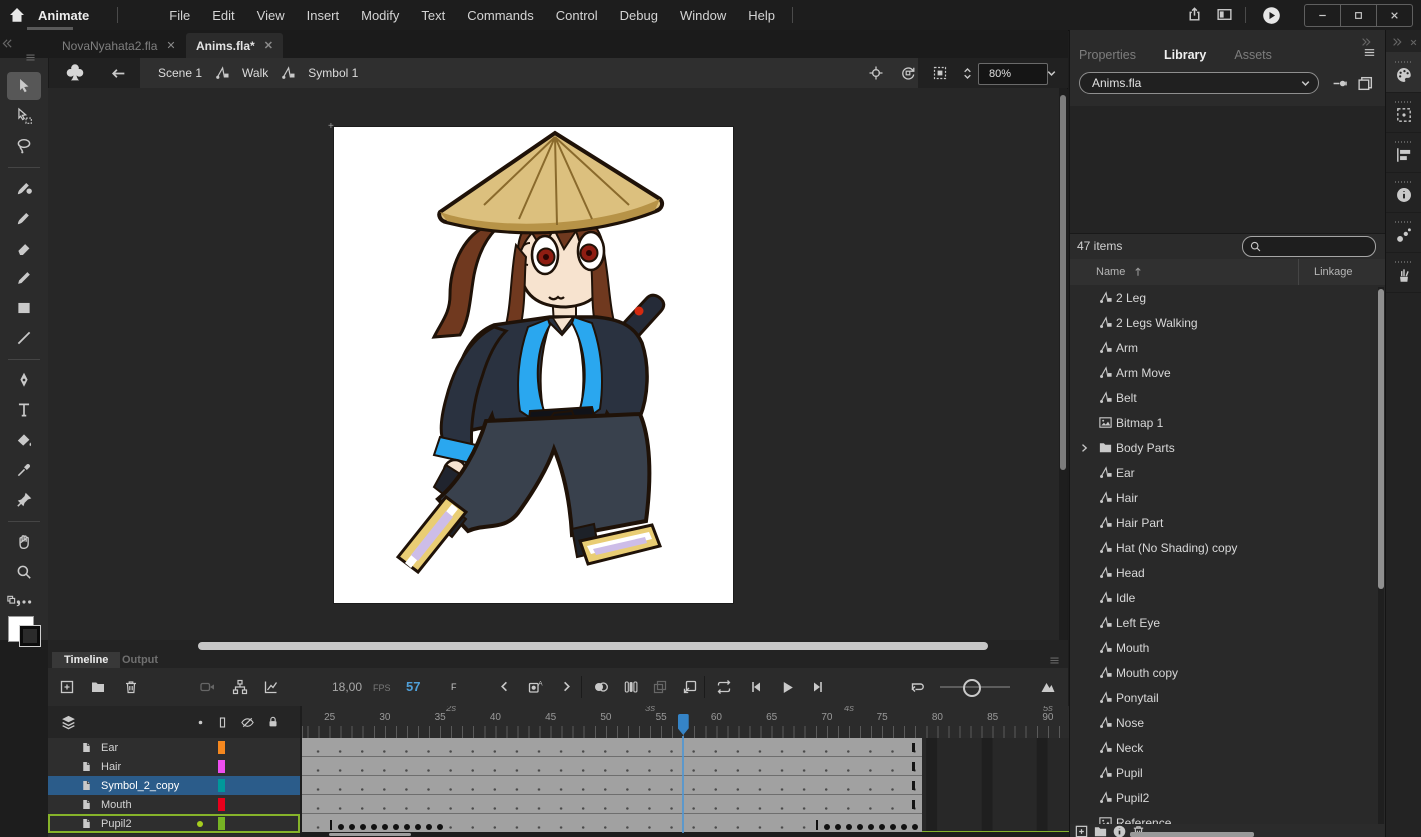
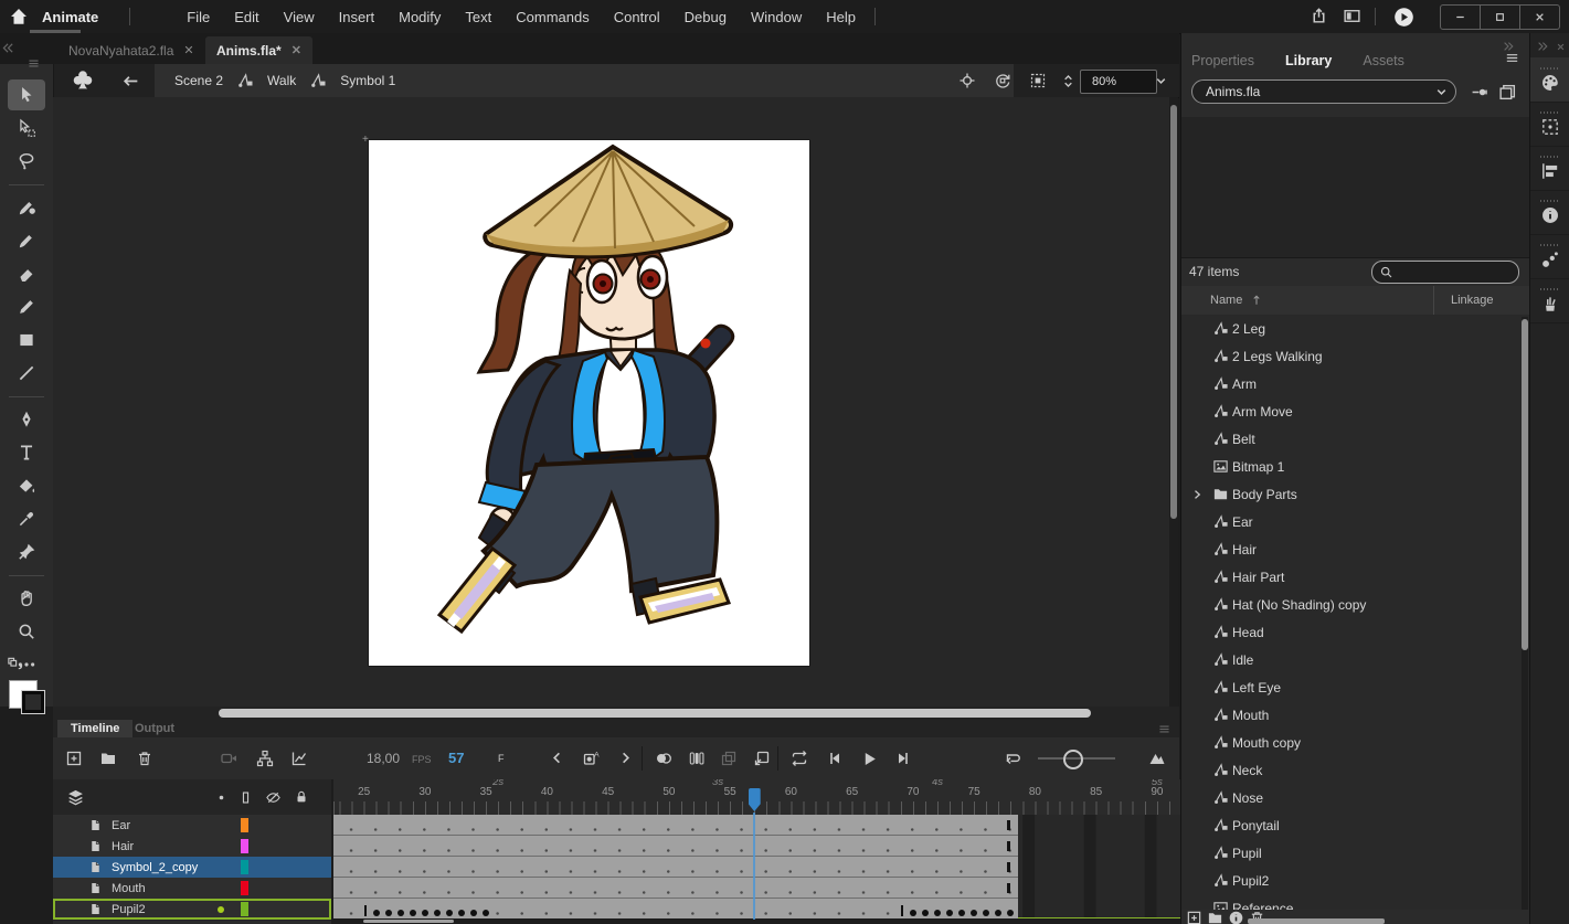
  Animate
  File
  Edit
  View
  Insert
  Modify
  Text
  Commands
  Control
  Debug
  Window
  Help
  NovaNyahata2.fla
  ✕
  Anims.fla*
  ✕
- Scene 1
+ Scene 2
  Walk
  Symbol 1
  80%
  +
  Timeline
  Output
  18,00
  FPS
  57
  F
  25
  30
  35
  40
  45
  50
  55
  60
  65
  70
  75
  80
  85
  90
  2s
  3s
  4s
  5s
  Ear
  Hair
  Symbol_2_copy
  Mouth
  Pupil2
  Properties
  Library
  Assets
  Anims.fla
  47 items
  Name
  Linkage
  2 Leg
  2 Legs Walking
  Arm
  Arm Move
  Belt
  Bitmap 1
  Body Parts
  Ear
  Hair
  Hair Part
  Hat (No Shading) copy
  Head
  Idle
  Left Eye
  Mouth
  Mouth copy
- Ponytail
+ Neck
  Nose
- Neck
+ Ponytail
  Pupil
  Pupil2
  Reference
